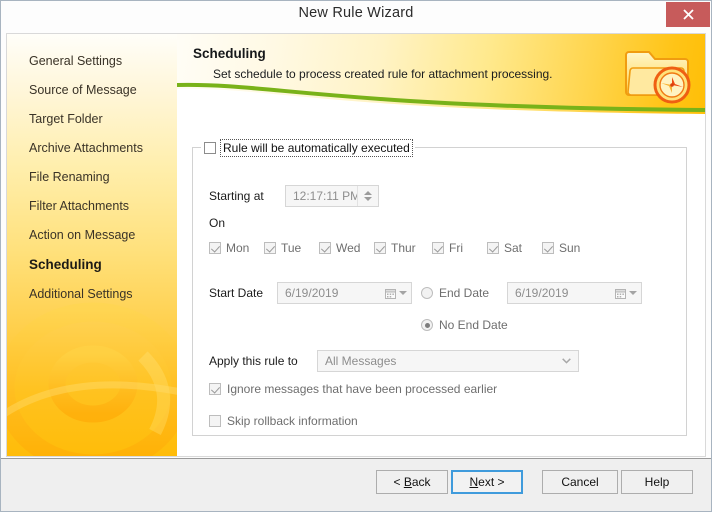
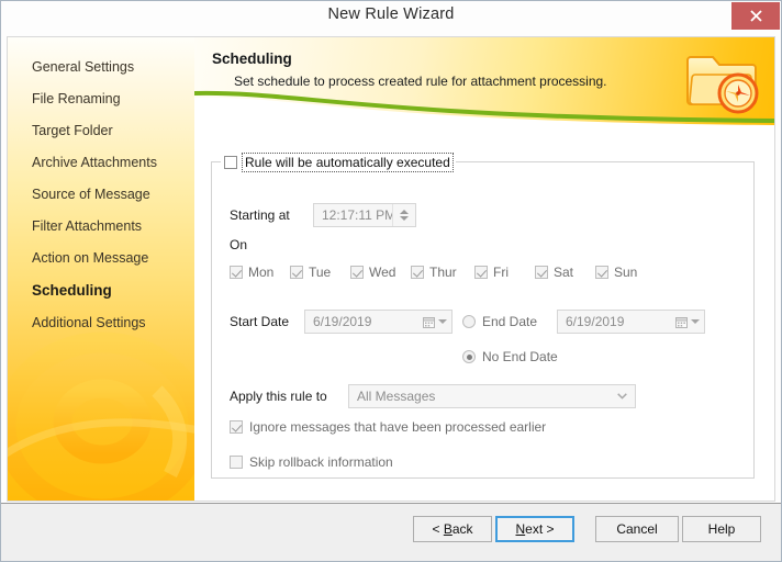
  New Rule Wizard
  General Settings
- Source of Message
+ File Renaming
  Target Folder
  Archive Attachments
- File Renaming
+ Source of Message
  Filter Attachments
  Action on Message
  Scheduling
  Additional Settings
  Scheduling
  Set schedule to process created rule for attachment processing.
  Rule will be automatically executed
  Starting at
  12:17:11 PM
  On
  Mon
  Tue
  Wed
  Thur
  Fri
  Sat
  Sun
  Start Date
  6/19/2019
  End Date
  6/19/2019
  No End Date
  Apply this rule to
  All Messages
  Ignore messages that have been processed earlier
  Skip rollback information
  < Back
  Next >
  Cancel
  Help
